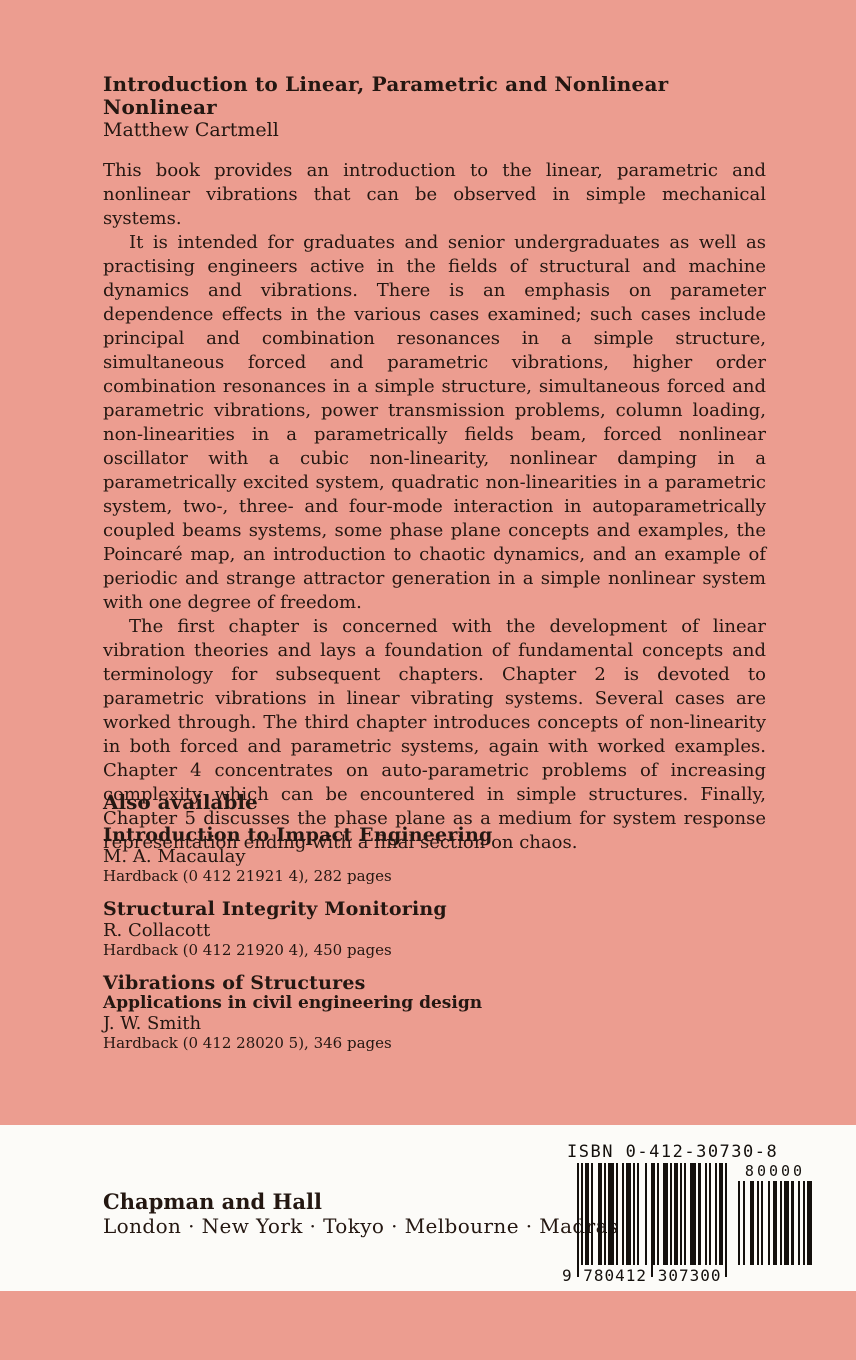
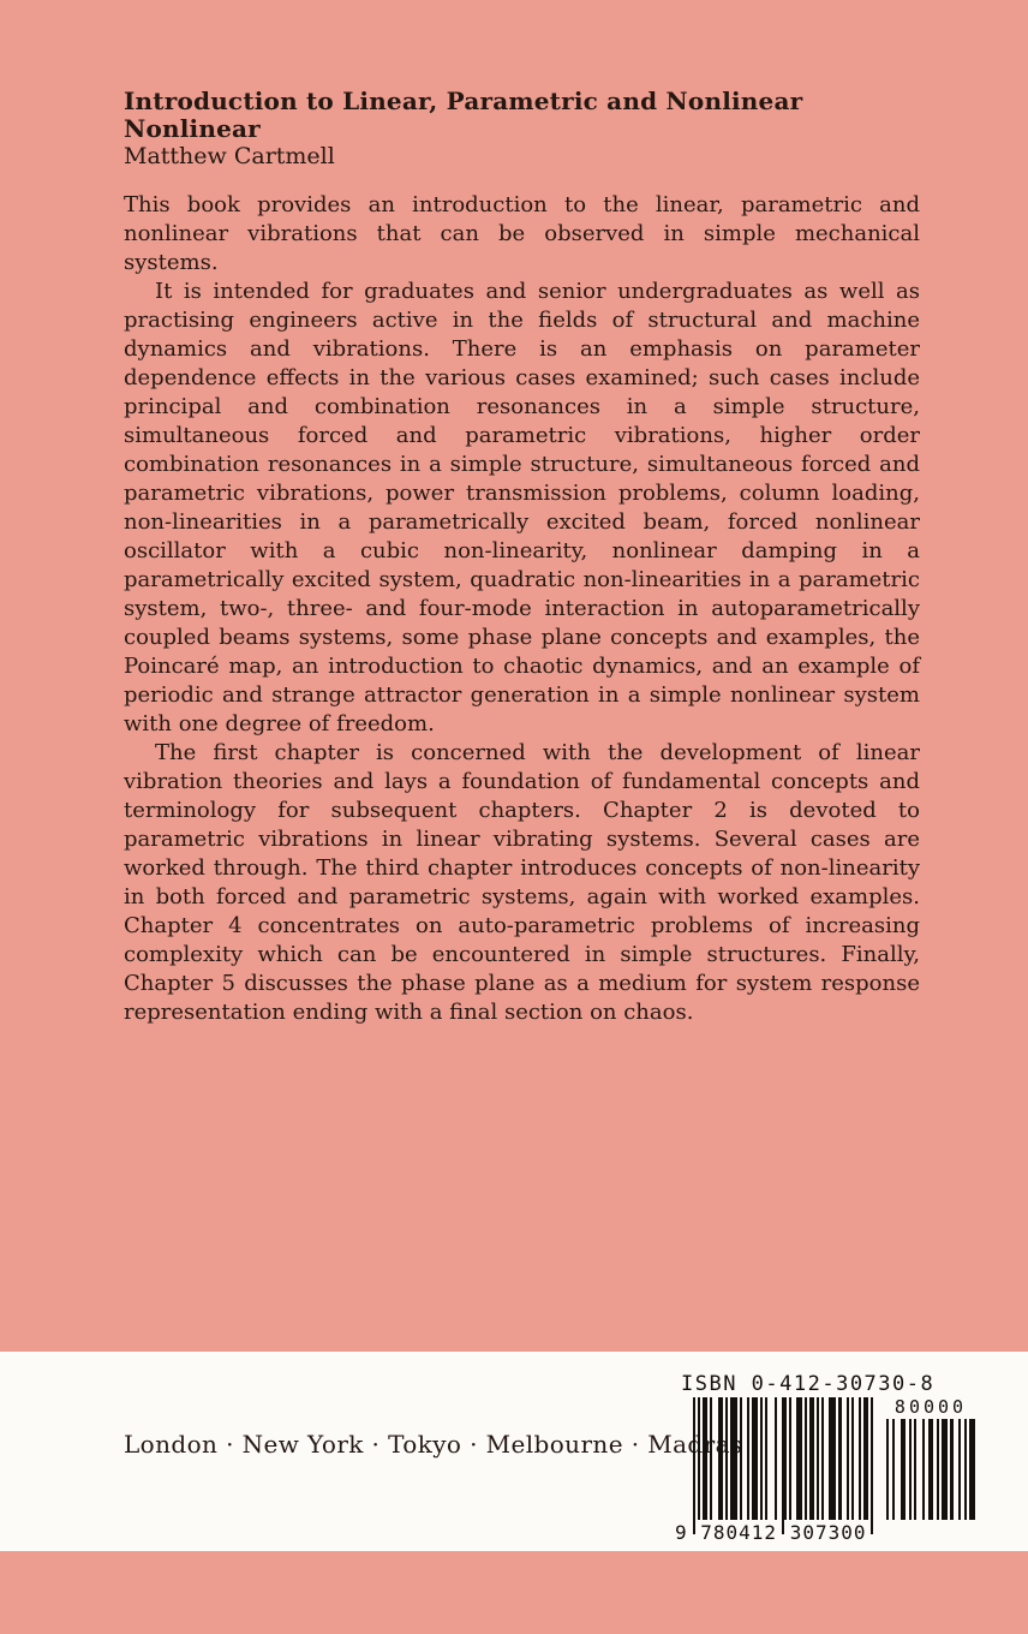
  Introduction to Linear, Parametric and Nonlinear Nonlinear
  Matthew Cartmell
  This book provides an introduction to the linear, parametric and nonlinear vibrations that can be observed in simple mechanical systems.
- It is intended for graduates and senior undergraduates as well as practising engineers active in the fields of structural and machine dynamics and vibrations. There is an emphasis on parameter dependence effects in the various cases examined; such cases include principal and combination resonances in a simple structure, simultaneous forced and parametric vibrations, higher order combination resonances in a simple structure, simultaneous forced and parametric vibrations, power transmission problems, column loading, non-linearities in a parametrically fields beam, forced nonlinear oscillator with a cubic non-linearity, nonlinear damping in a parametrically excited system, quadratic non-linearities in a parametric system, two-, three- and four-mode interaction in autoparametrically coupled beams systems, some phase plane concepts and examples, the Poincaré map, an introduction to chaotic dynamics, and an example of periodic and strange attractor generation in a simple nonlinear system with one degree of freedom.
+ It is intended for graduates and senior undergraduates as well as practising engineers active in the fields of structural and machine dynamics and vibrations. There is an emphasis on parameter dependence effects in the various cases examined; such cases include principal and combination resonances in a simple structure, simultaneous forced and parametric vibrations, higher order combination resonances in a simple structure, simultaneous forced and parametric vibrations, power transmission problems, column loading, non-linearities in a parametrically excited beam, forced nonlinear oscillator with a cubic non-linearity, nonlinear damping in a parametrically excited system, quadratic non-linearities in a parametric system, two-, three- and four-mode interaction in autoparametrically coupled beams systems, some phase plane concepts and examples, the Poincaré map, an introduction to chaotic dynamics, and an example of periodic and strange attractor generation in a simple nonlinear system with one degree of freedom.
  The first chapter is concerned with the development of linear vibration theories and lays a foundation of fundamental concepts and terminology for subsequent chapters. Chapter 2 is devoted to parametric vibrations in linear vibrating systems. Several cases are worked through. The third chapter introduces concepts of non-linearity in both forced and parametric systems, again with worked examples. Chapter 4 concentrates on auto-parametric problems of increasing complexity which can be encountered in simple structures. Finally, Chapter 5 discusses the phase plane as a medium for system response representation ending with a final section on chaos.
- Also available
- Introduction to Impact Engineering
- M. A. Macaulay
- Hardback (0 412 21921 4), 282 pages
- Structural Integrity Monitoring
- R. Collacott
- Hardback (0 412 21920 4), 450 pages
- Vibrations of Structures
- Applications in civil engineering design
- J. W. Smith
- Hardback (0 412 28020 5), 346 pages
- Chapman and Hall
  London · New York · Tokyo · Melbourne · Maa
  ISBN 0-412-30730-8
  80000
  9 780412 307300
